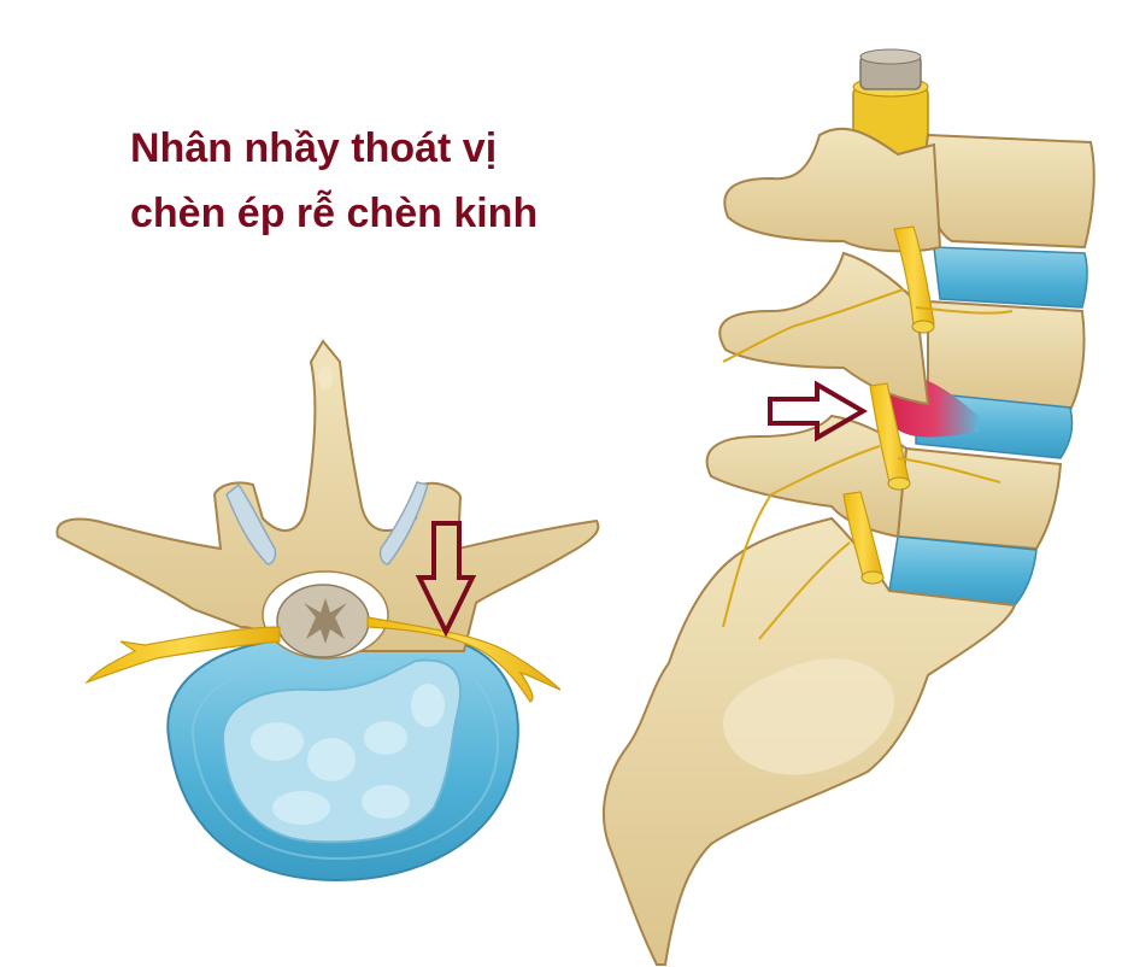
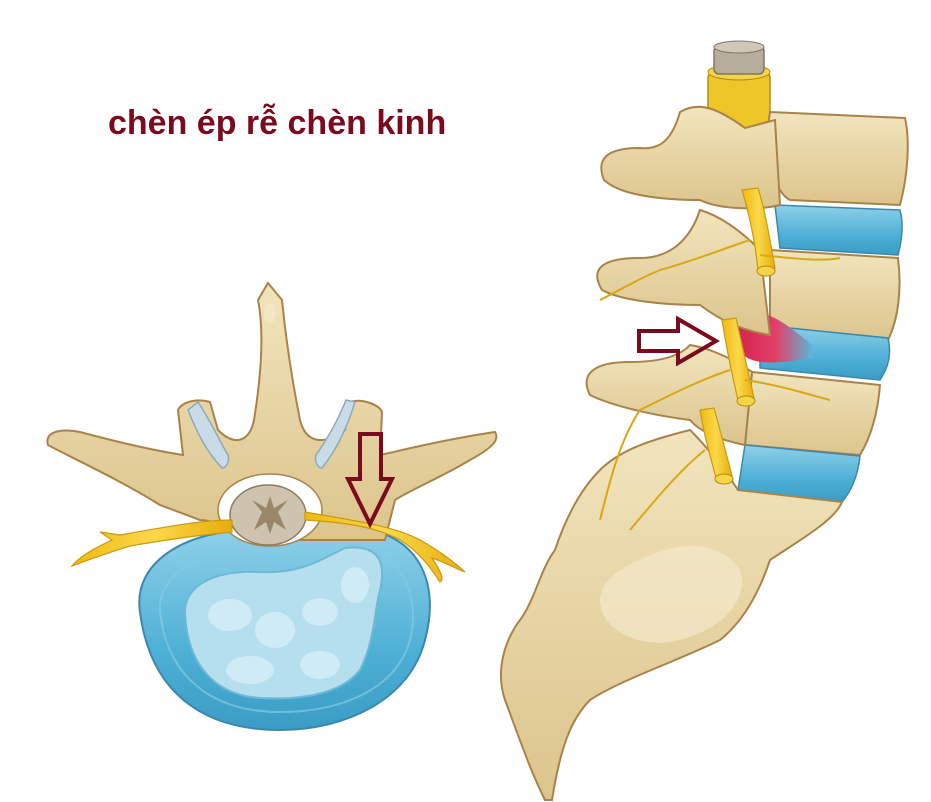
- Nhân nhầy thoát vị
  chèn ép rễ chèn kinh
